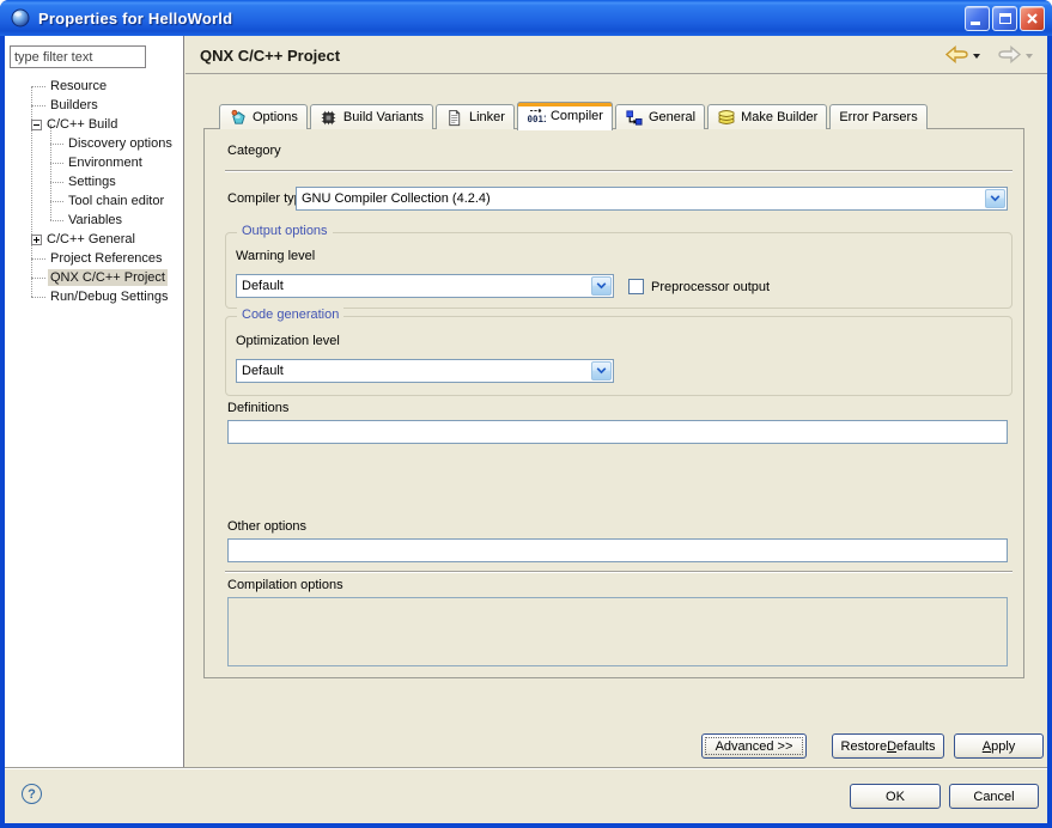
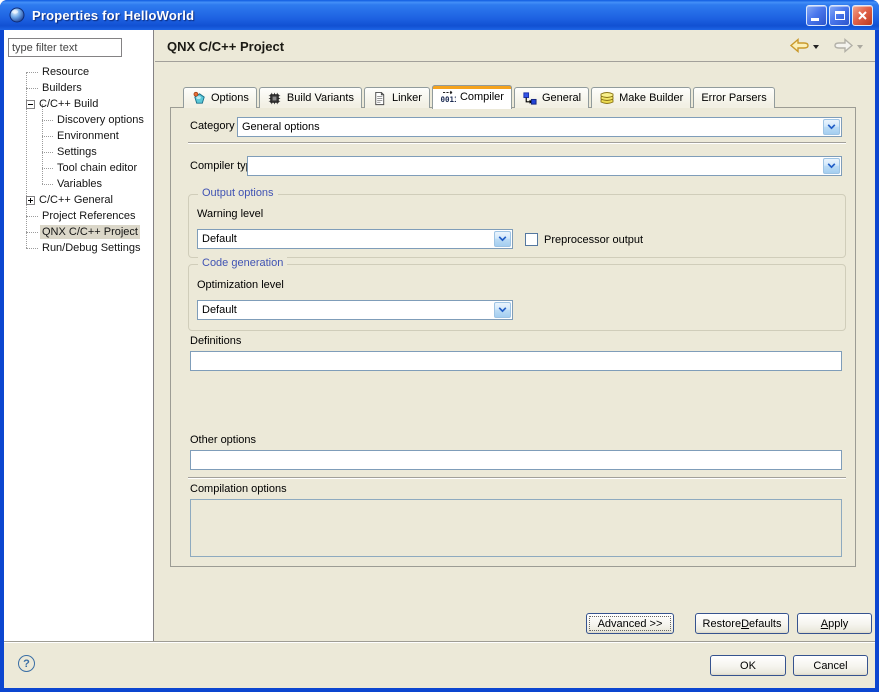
  Properties for HelloWorld
  type filter text
  Resource
  Builders
  C/C++ Build
  Discovery options
  Environment
  Settings
  Tool chain editor
  Variables
  C/C++ General
  Project References
  QNX C/C++ Project
  Run/Debug Settings
  QNX C/C++ Project
  Options
  Build Variants
  Linker
  001
  Compiler
  General
  Make Builder
  Error Parsers
  Category
+ General options
  Compiler ty
- GNU Compiler Collection (4.2.4)
  Output options
  Warning level
  Default
  Preprocessor output
  Code generation
  Optimization level
  Default
  Definitions
  Other options
  Compilation options
  Advanced >>
  Restore
  D
  efaults
  A
  pply
  ?
  OK
  Cancel
